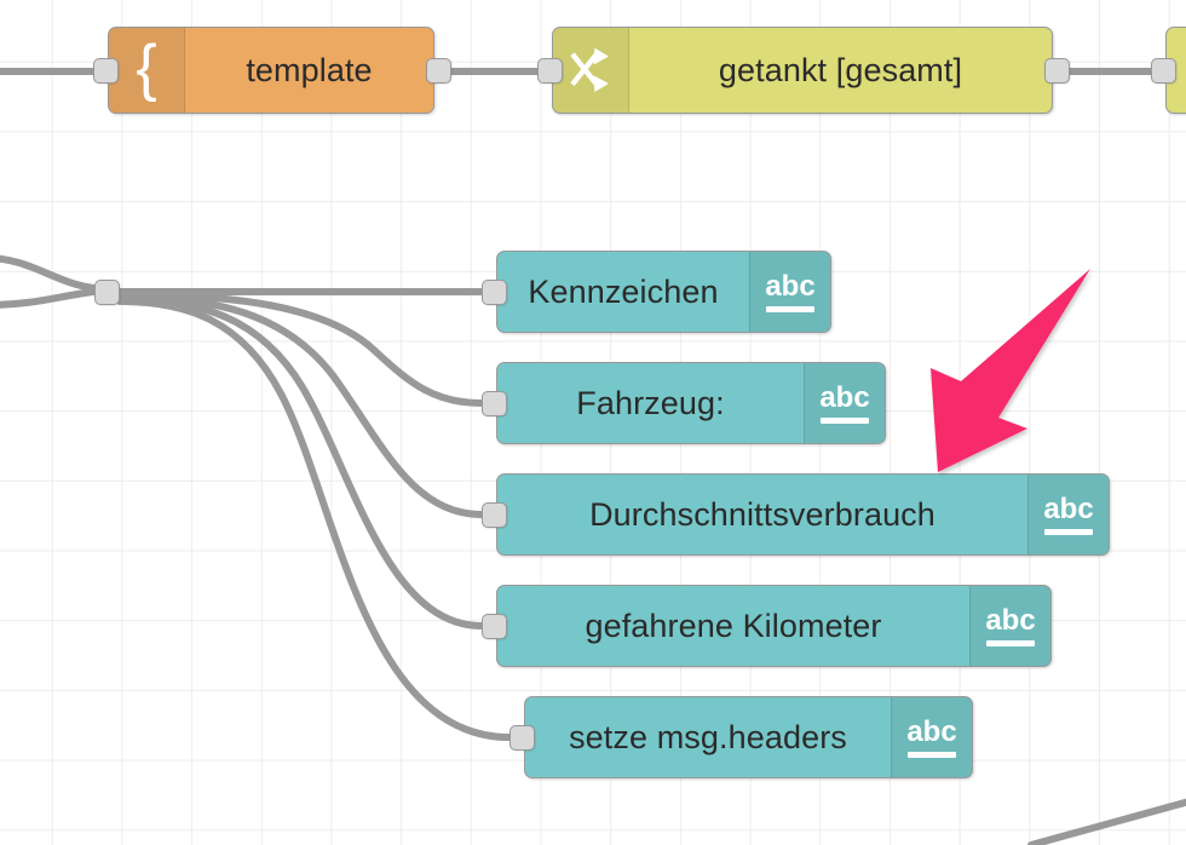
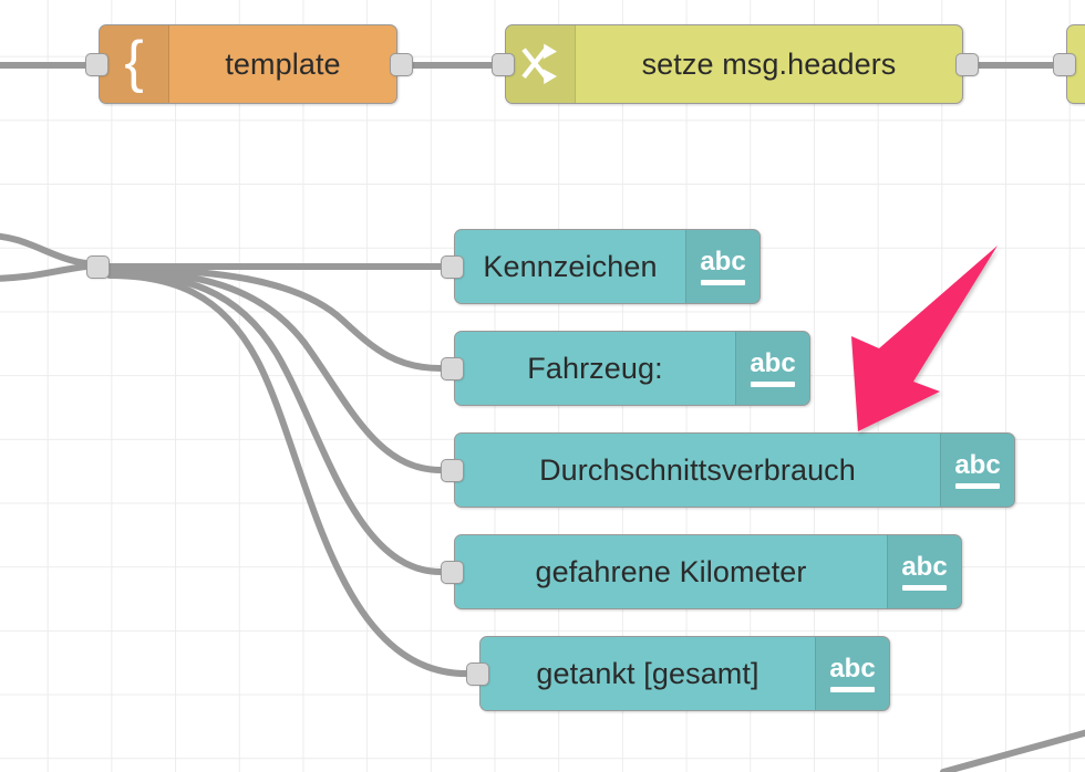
  {
  template
- getankt [gesamt]
+ setze msg.headers
  Kennzeichen
  abc
  Fahrzeug:
  abc
  Durchschnittsverbrauch
  abc
  gefahrene Kilometer
  abc
- setze msg.headers
+ getankt [gesamt]
  abc
